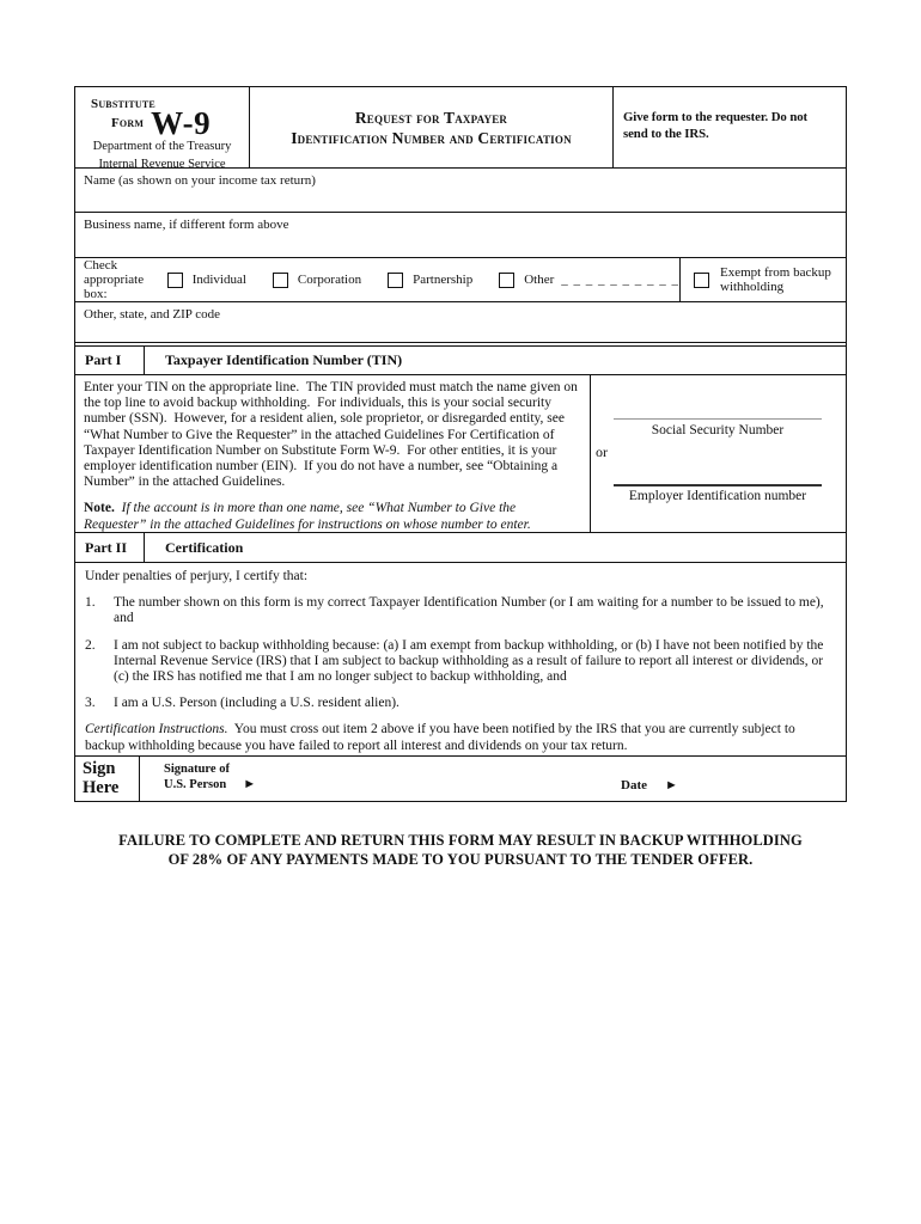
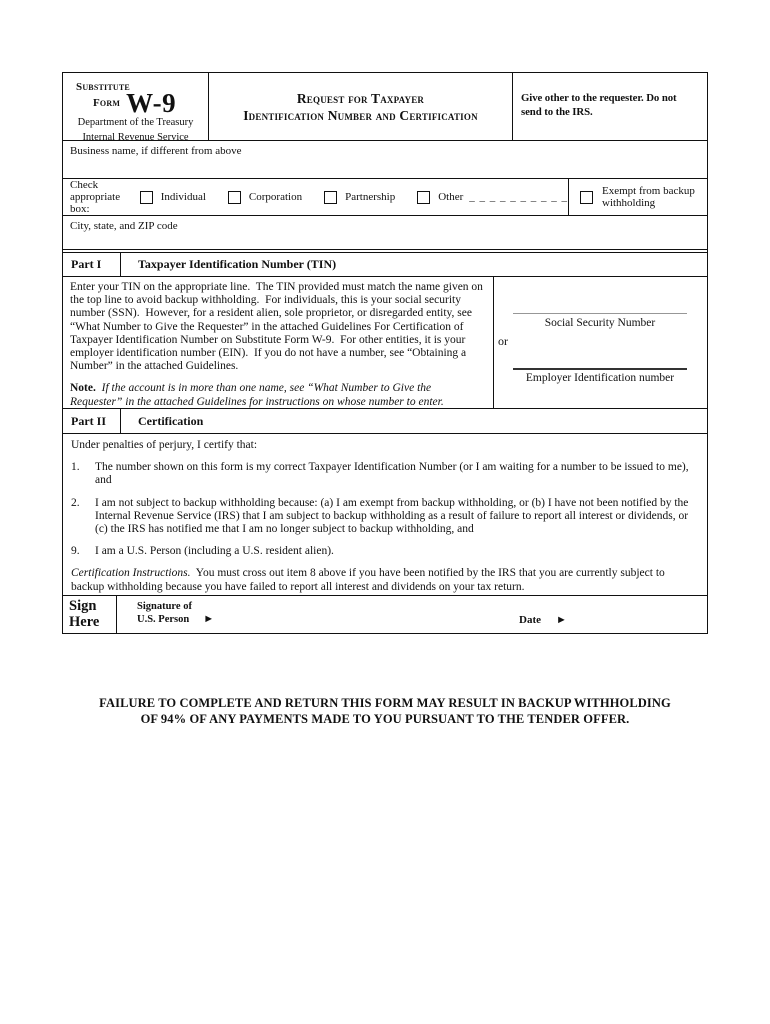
  Substitute
  Form
  W-9
  Department of the Treasury
  Internal Revenue Service
  Request for Taxpayer
  Identification Number and Certification
- Give form to the requester. Do not
+ Give other to the requester. Do not
  send to the IRS.
- Name (as shown on your income tax return)
- Business name, if different form above
+ Business name, if different from above
  Check appropriate box:
  Individual
  Corporation
  Partnership
  Other
  _ _ _ _ _ _ _ _ _ _
  Exempt from backup withholding
- Other, state, and ZIP code
+ City, state, and ZIP code
  Part I
  Taxpayer Identification Number (TIN)
  Enter your TIN on the appropriate line. The TIN provided must match the name given on the top line to avoid backup withholding. For individuals, this is your social security number (SSN). However, for a resident alien, sole proprietor, or disregarded entity, see “What Number to Give the Requester” in the attached Guidelines For Certification of Taxpayer Identification Number on Substitute Form W-9. For other entities, it is your employer identification number (EIN). If you do not have a number, see “Obtaining a Number” in the attached Guidelines.
  Note. If the account is in more than one name, see “What Number to Give the Requester” in the attached Guidelines for instructions on whose number to enter.
  Social Security Number
  or
  Employer Identification number
  Part II
  Certification
  Under penalties of perjury, I certify that:
  1.
  The number shown on this form is my correct Taxpayer Identification Number (or I am waiting for a number to be issued to me), and
  2.
  I am not subject to backup withholding because: (a) I am exempt from backup withholding, or (b) I have not been notified by the Internal Revenue Service (IRS) that I am subject to backup withholding as a result of failure to report all interest or dividends, or (c) the IRS has notified me that I am no longer subject to backup withholding, and
- 3.
+ 9.
  I am a U.S. Person (including a U.S. resident alien).
- Certification Instructions. You must cross out item 2 above if you have been notified by the IRS that you are currently subject to backup withholding because you have failed to report all interest and dividends on your tax return.
+ Certification Instructions. You must cross out item 8 above if you have been notified by the IRS that you are currently subject to backup withholding because you have failed to report all interest and dividends on your tax return.
  Sign
  Here
  Signature of
  U.S. Person
  ►
  Date
  ►
  FAILURE TO COMPLETE AND RETURN THIS FORM MAY RESULT IN BACKUP WITHHOLDING
- OF 28% OF ANY PAYMENTS MADE TO YOU PURSUANT TO THE TENDER OFFER.
+ OF 94% OF ANY PAYMENTS MADE TO YOU PURSUANT TO THE TENDER OFFER.
